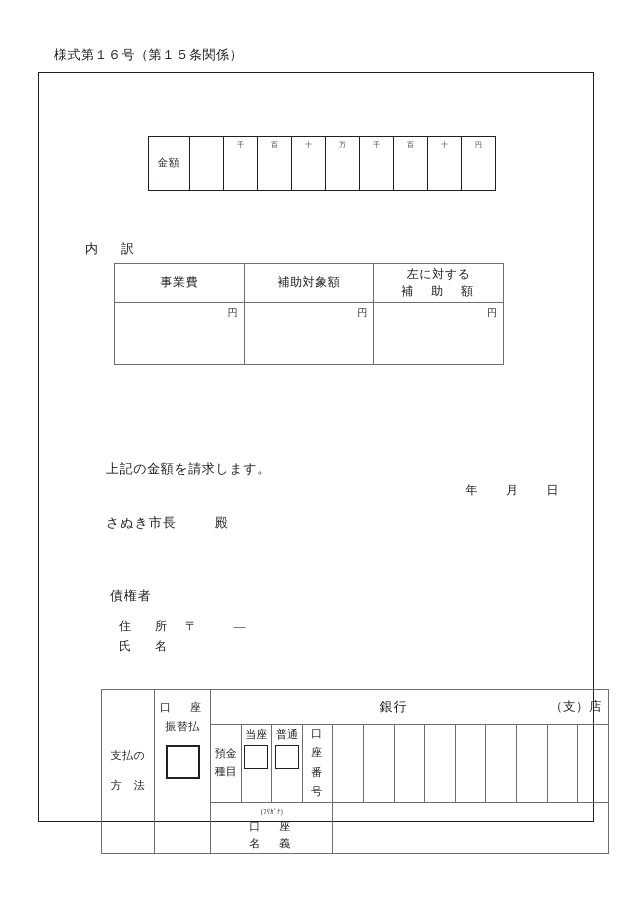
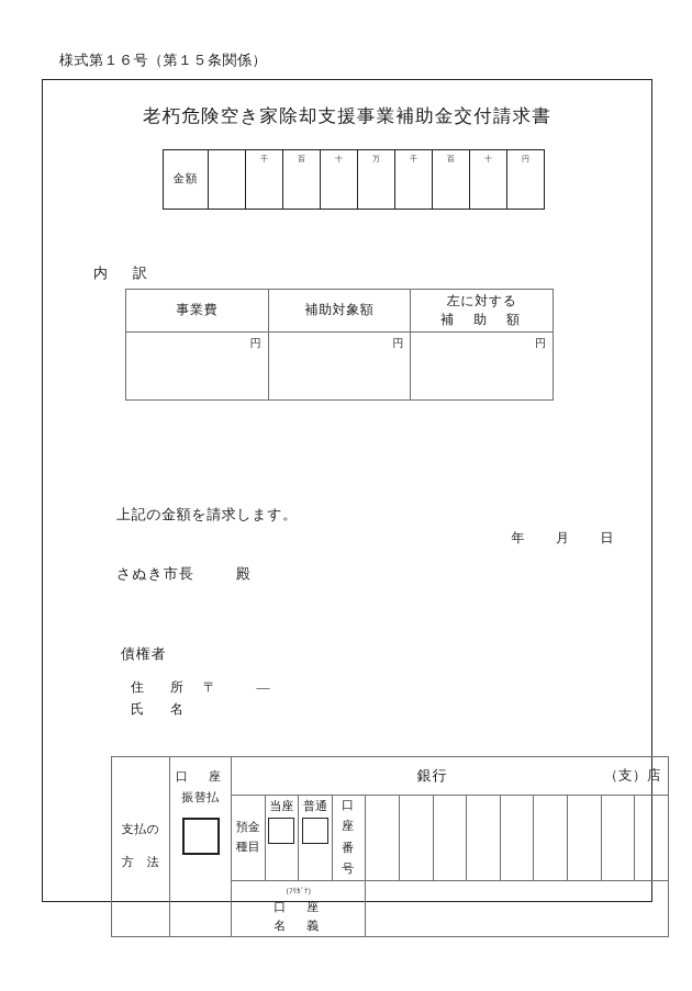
  様式第１６号（第１５条関係）
+ 老朽危険空き家除却支援事業補助金交付請求書
  金額		千	百	十	万	千	百	十	円
  内 訳
  事業費	補助対象額	左に対する 補 助 額
  円	円	円
  上記の金額を請求します。
  年 月 日
  さぬき市長 殿
  債権者
  住 所 〒 ―
  氏 名
  支払の 方 法	口 座 振替払	銀行 （支）店
  預金 種目	当座	普通	口 座 番 号
  (ﾌﾘｶﾞﾅ) 口 座 名 義
